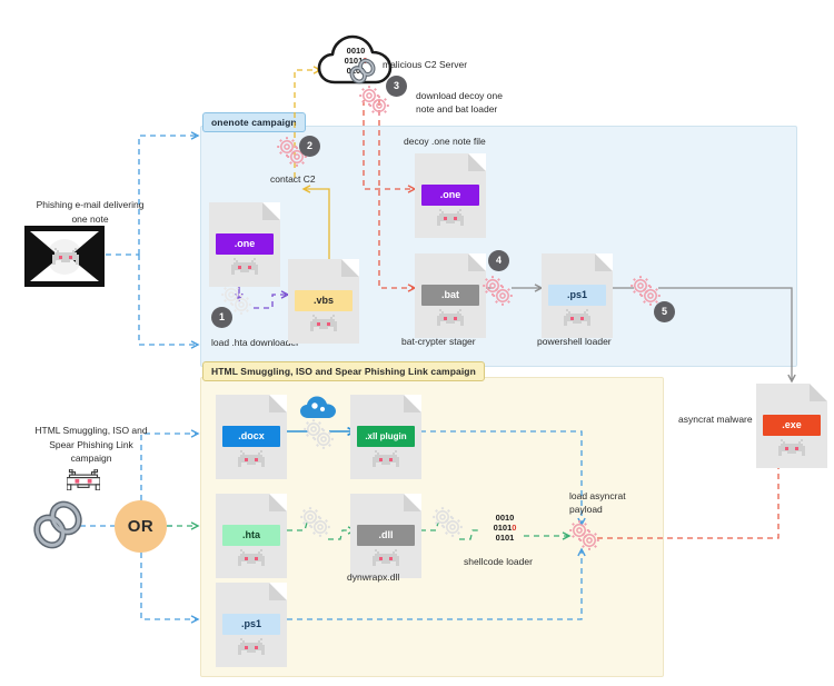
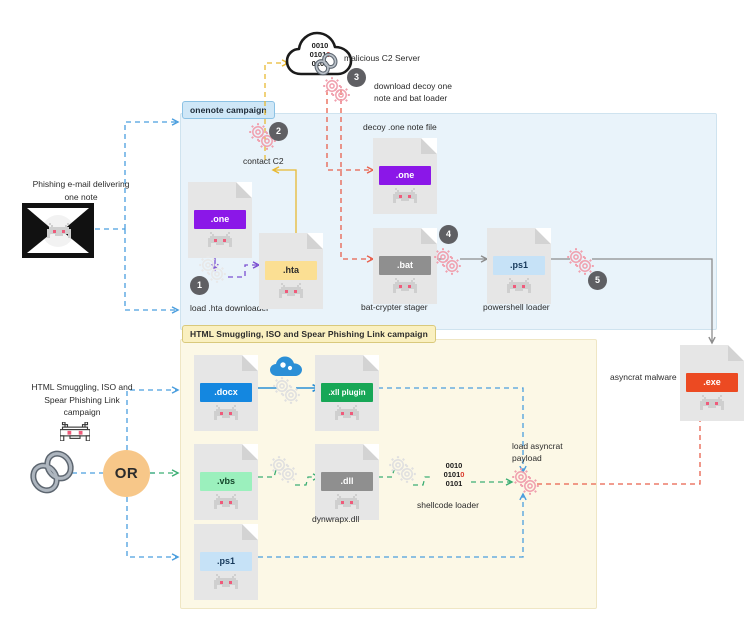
  onenote campaign
  HTML Smuggling, ISO and Spear Phishing Link campaign
  Phishing e-mail delivering
  one note
  HTML Smuggling, ISO and
  Spear Phishing Link
  campaign
  OR
  0010
  0101
  malicious C2 Server
  3
  download decoy one
  note and bat loader
  2
  contact C2
  decoy .one note file
  .one
  1
  load .hta downloa
- .vbs
+ .hta
  .one
  .bat
  bat-crypter stager
  4
  .ps1
  powershell loader
  5
  .docx
  .xll plugin
- .hta
+ .vbs
  .dll
  dynwrapx.dll
  0010
  01010
  0101
  shellcode loader
  load asyncrat
  payload
  .ps1
  .exe
  asyncrat malware
